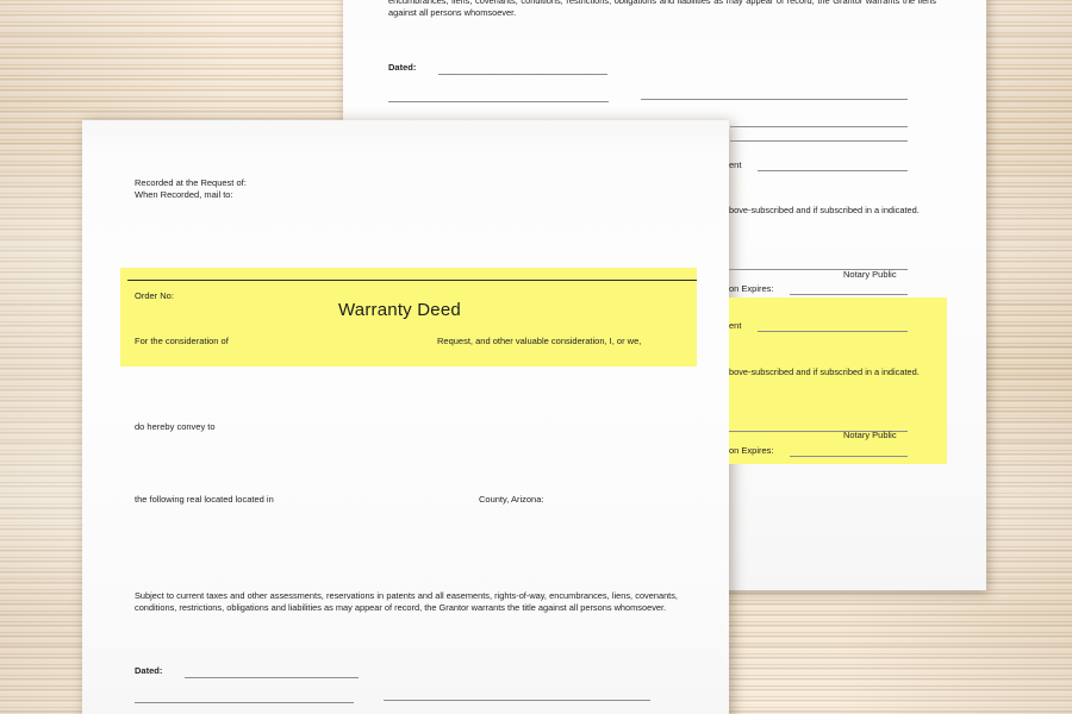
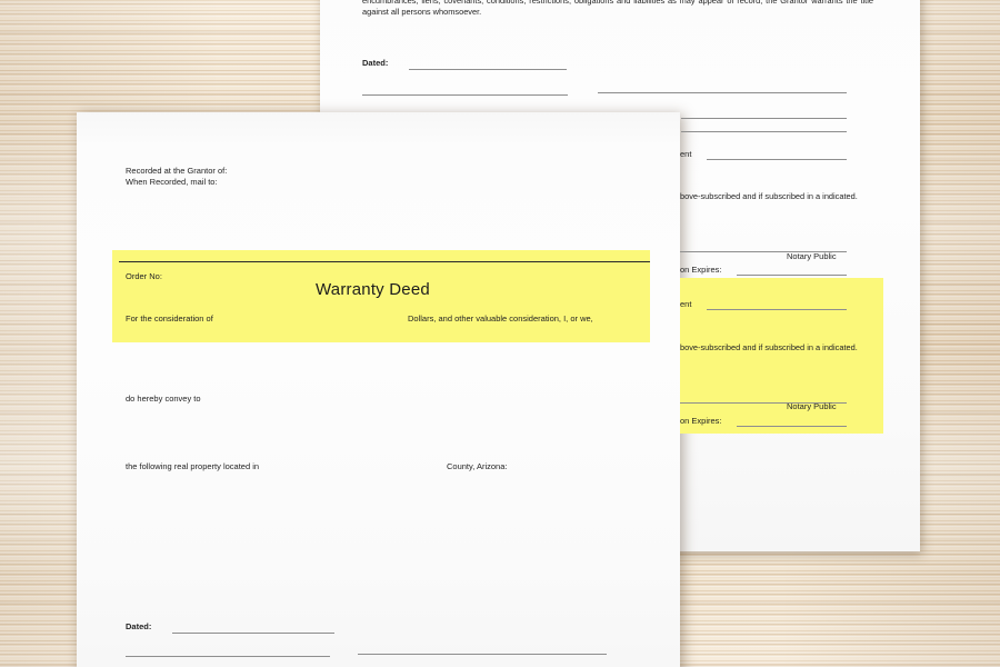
- encumbrances, liens, covenants, conditions, restrictions, obligations and liabilities as may appear of record, the Grantor warrants the liens against all persons whomsoever.
+ encumbrances, liens, covenants, conditions, restrictions, obligations and liabilities as may appear of record, the Grantor warrants the title against all persons whomsoever.
  Dated:
  ent
  bove-subscribed and if subscribed in a indicated.
  Notary Public
  on Expires:
  ent
  bove-subscribed and if subscribed in a indicated.
  Notary Public
  on Expires:
- Recorded at the Request of:
+ Recorded at the Grantor of:
  When Recorded, mail to:
  Order No:
  Warranty Deed
  For the consideration of
- Request, and other valuable consideration, I, or we,
+ Dollars, and other valuable consideration, I, or we,
  do hereby convey to
- the following real located located in
+ the following real property located in
  County, Arizona:
- Subject to current taxes and other assessments, reservations in patents and all easements, rights-of-way, encumbrances, liens, covenants, conditions, restrictions, obligations and liabilities as may appear of record, the Grantor warrants the title against all persons whomsoever.
  Dated:
